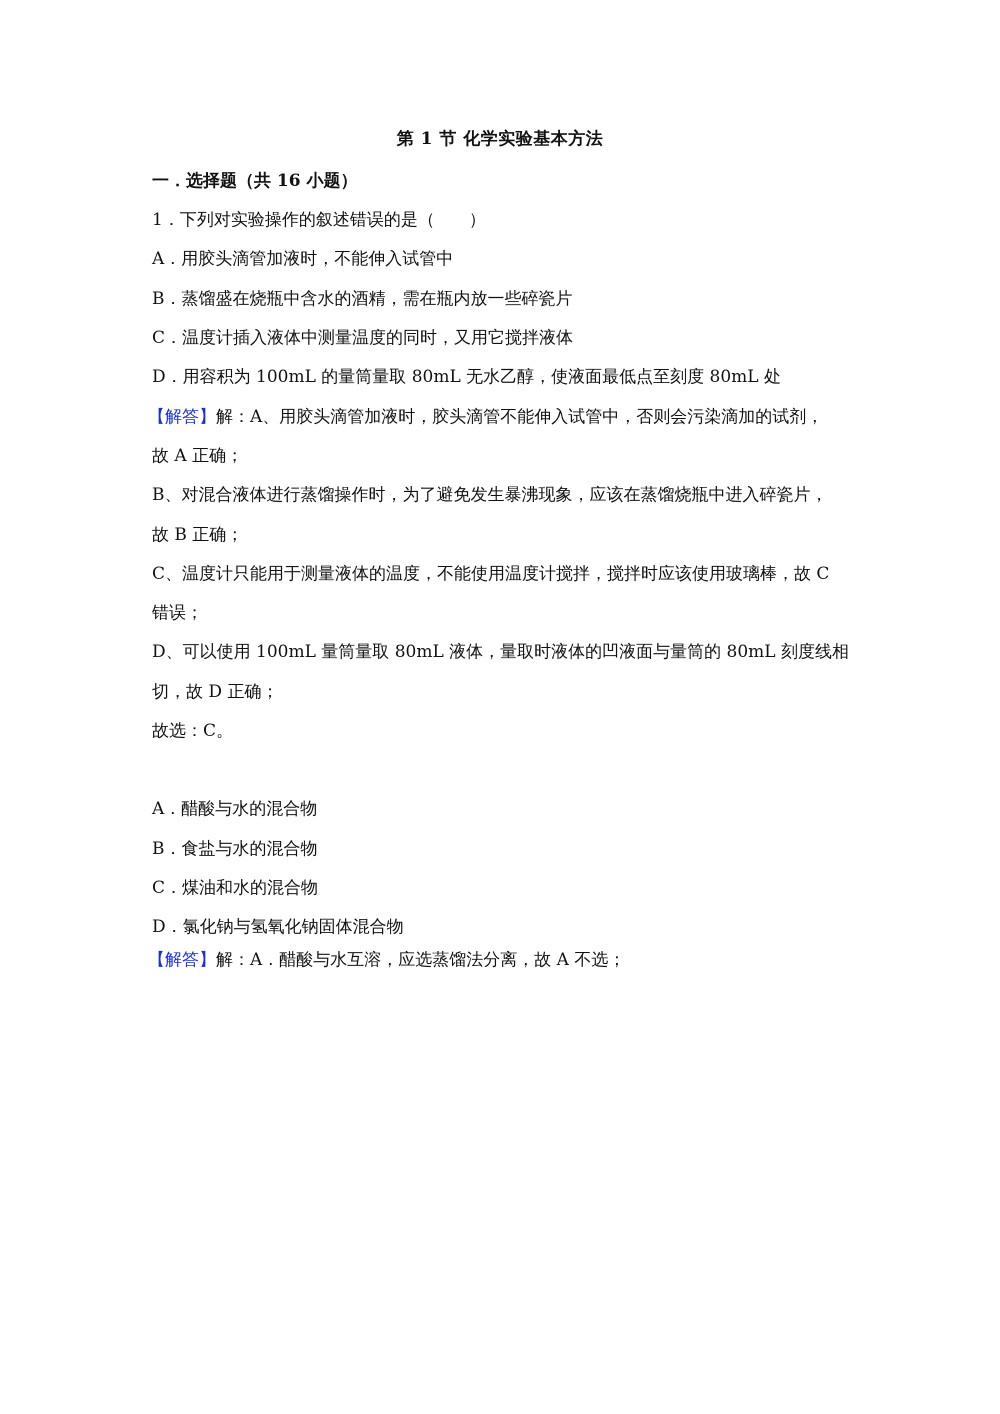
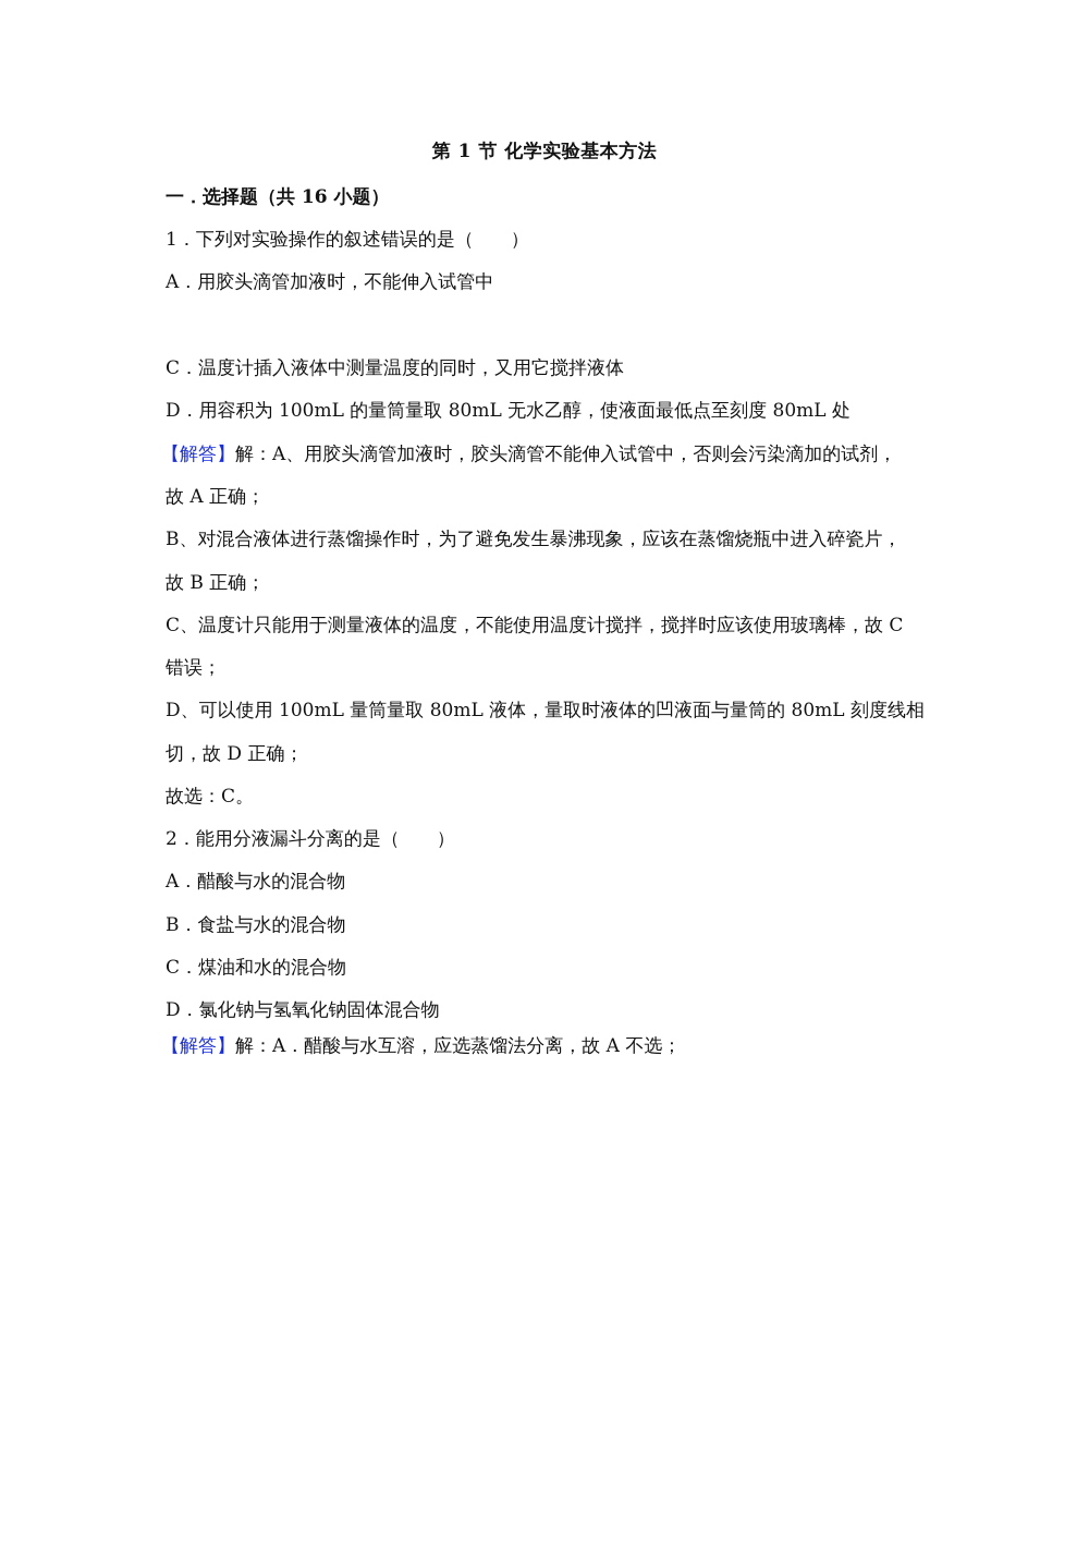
  第 1 节 化学实验基本方法
  一．选择题（共 16 小题）
  1．下列对实验操作的叙述错误的是（ ）
  A．用胶头滴管加液时，不能伸入试管中
- B．蒸馏盛在烧瓶中含水的酒精，需在瓶内放一些碎瓷片
  C．温度计插入液体中测量温度的同时，又用它搅拌液体
  D．用容积为 100mL 的量筒量取 80mL 无水乙醇，使液面最低点至刻度 80mL 处
  【解答】解：A、用胶头滴管加液时，胶头滴管不能伸入试管中，否则会污染滴加的试剂，
  故 A 正确；
  B、对混合液体进行蒸馏操作时，为了避免发生暴沸现象，应该在蒸馏烧瓶中进入碎瓷片，
  故 B 正确；
  C、温度计只能用于测量液体的温度，不能使用温度计搅拌，搅拌时应该使用玻璃棒，故 C
  错误；
  D、可以使用 100mL 量筒量取 80mL 液体，量取时液体的凹液面与量筒的 80mL 刻度线相
  切，故 D 正确；
  故选：C。
+ 2．能用分液漏斗分离的是（ ）
  A．醋酸与水的混合物
  B．食盐与水的混合物
  C．煤油和水的混合物
  D．氯化钠与氢氧化钠固体混合物
  【解答】解：A．醋酸与水互溶，应选蒸馏法分离，故 A 不选；
